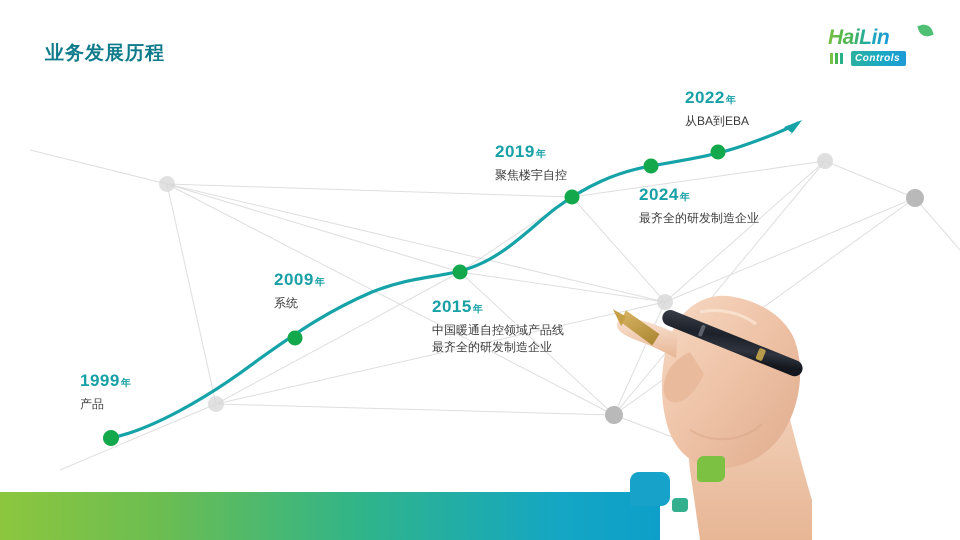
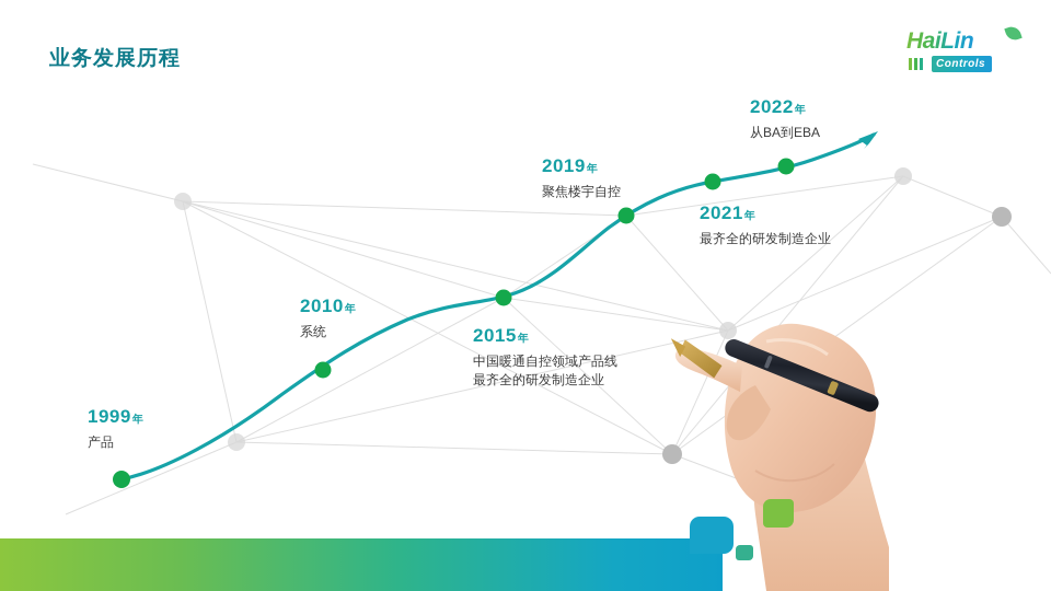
  业务发展历程
  HaiLin
  Controls
  1999年
  产品
- 2009年
+ 2010年
  系统
  2015年
  中国暖通自控领域产品线
  最齐全的研发制造企业
  2019年
  聚焦楼宇自控
- 2024年
+ 2021年
  最齐全的研发制造企业
  2022年
  从BA到EBA
